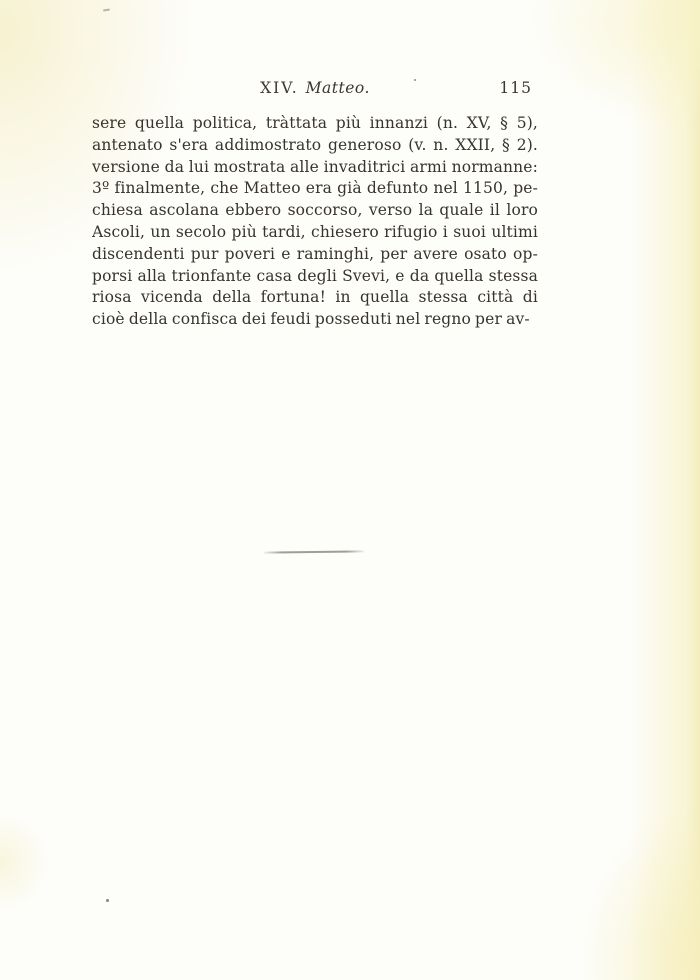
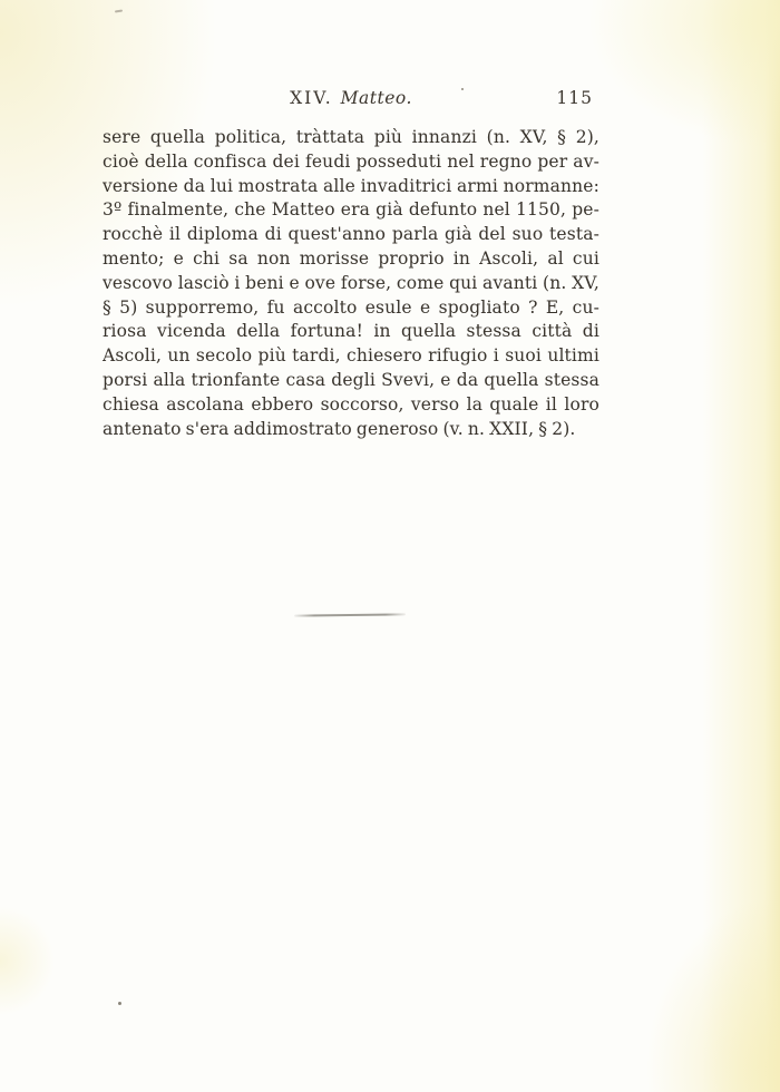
  XIV. Matteo.
  115
- sere quella politica, tràttata più innanzi (n. XV, § 5),
+ sere quella politica, tràttata più innanzi (n. XV, § 2),
- antenato s'era addimostrato generoso (v. n. XXII, § 2).
+ cioè della confisca dei feudi posseduti nel regno per av-
  versione da lui mostrata alle invaditrici armi normanne:
  3º finalmente, che Matteo era già defunto nel 1150, pe-
+ rocchè il diploma di quest'anno parla già del suo testa-
+ mento; e chi sa non morisse proprio in Ascoli, al cui
+ vescovo lasciò i beni e ove forse, come qui avanti (n. XV,
+ § 5) supporremo, fu accolto esule e spogliato ? E, cu-
- chiesa ascolana ebbero soccorso, verso la quale il loro
+ riosa vicenda della fortuna! in quella stessa città di
  Ascoli, un secolo più tardi, chiesero rifugio i suoi ultimi
- discendenti pur poveri e raminghi, per avere osato op-
  porsi alla trionfante casa degli Svevi, e da quella stessa
- riosa vicenda della fortuna! in quella stessa città di
+ chiesa ascolana ebbero soccorso, verso la quale il loro
- cioè della confisca dei feudi posseduti nel regno per av-
+ antenato s'era addimostrato generoso (v. n. XXII, § 2).
